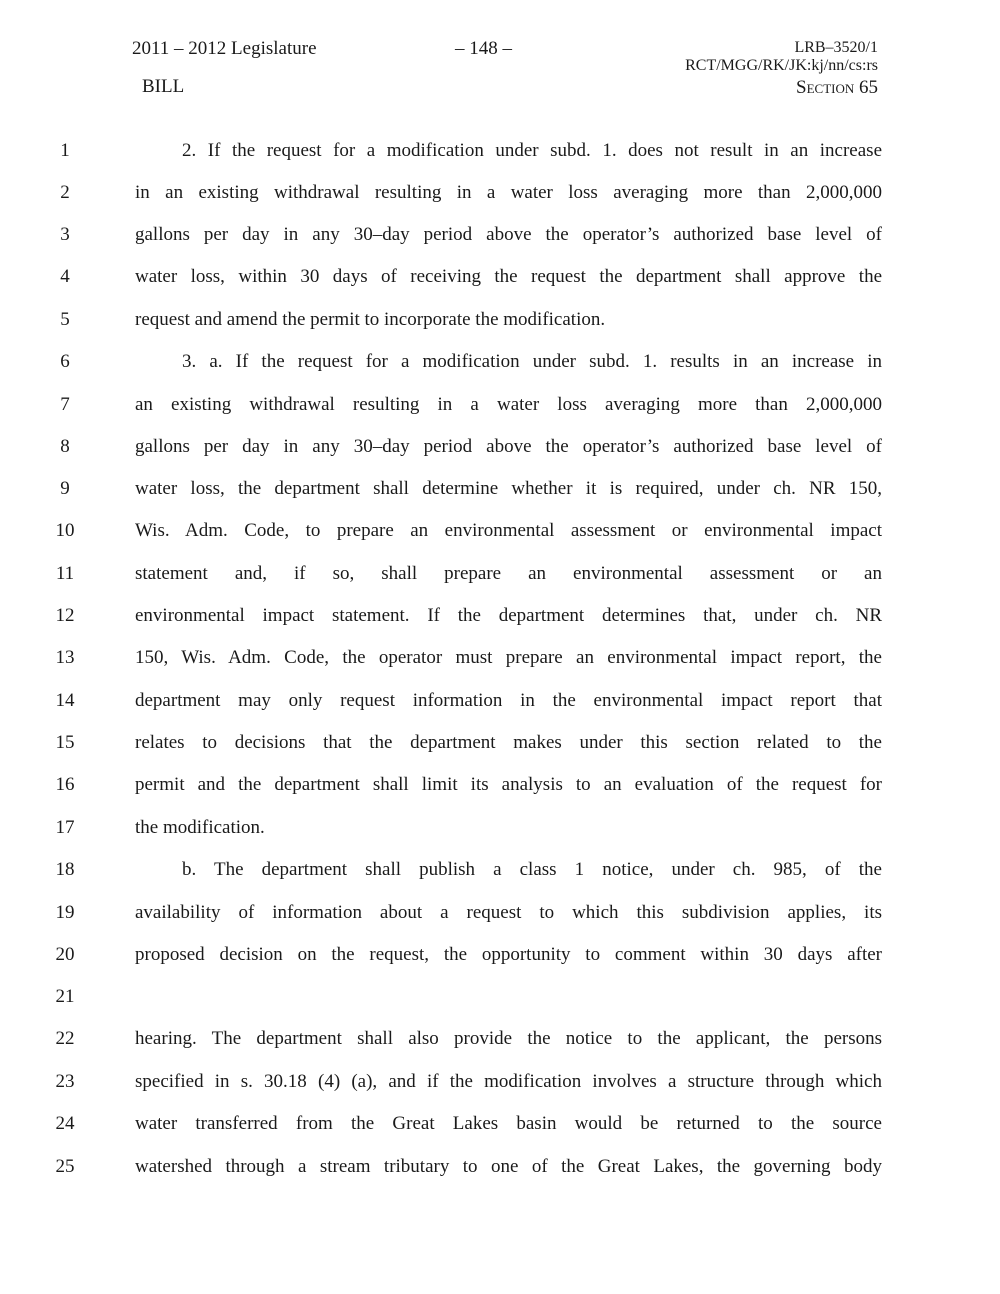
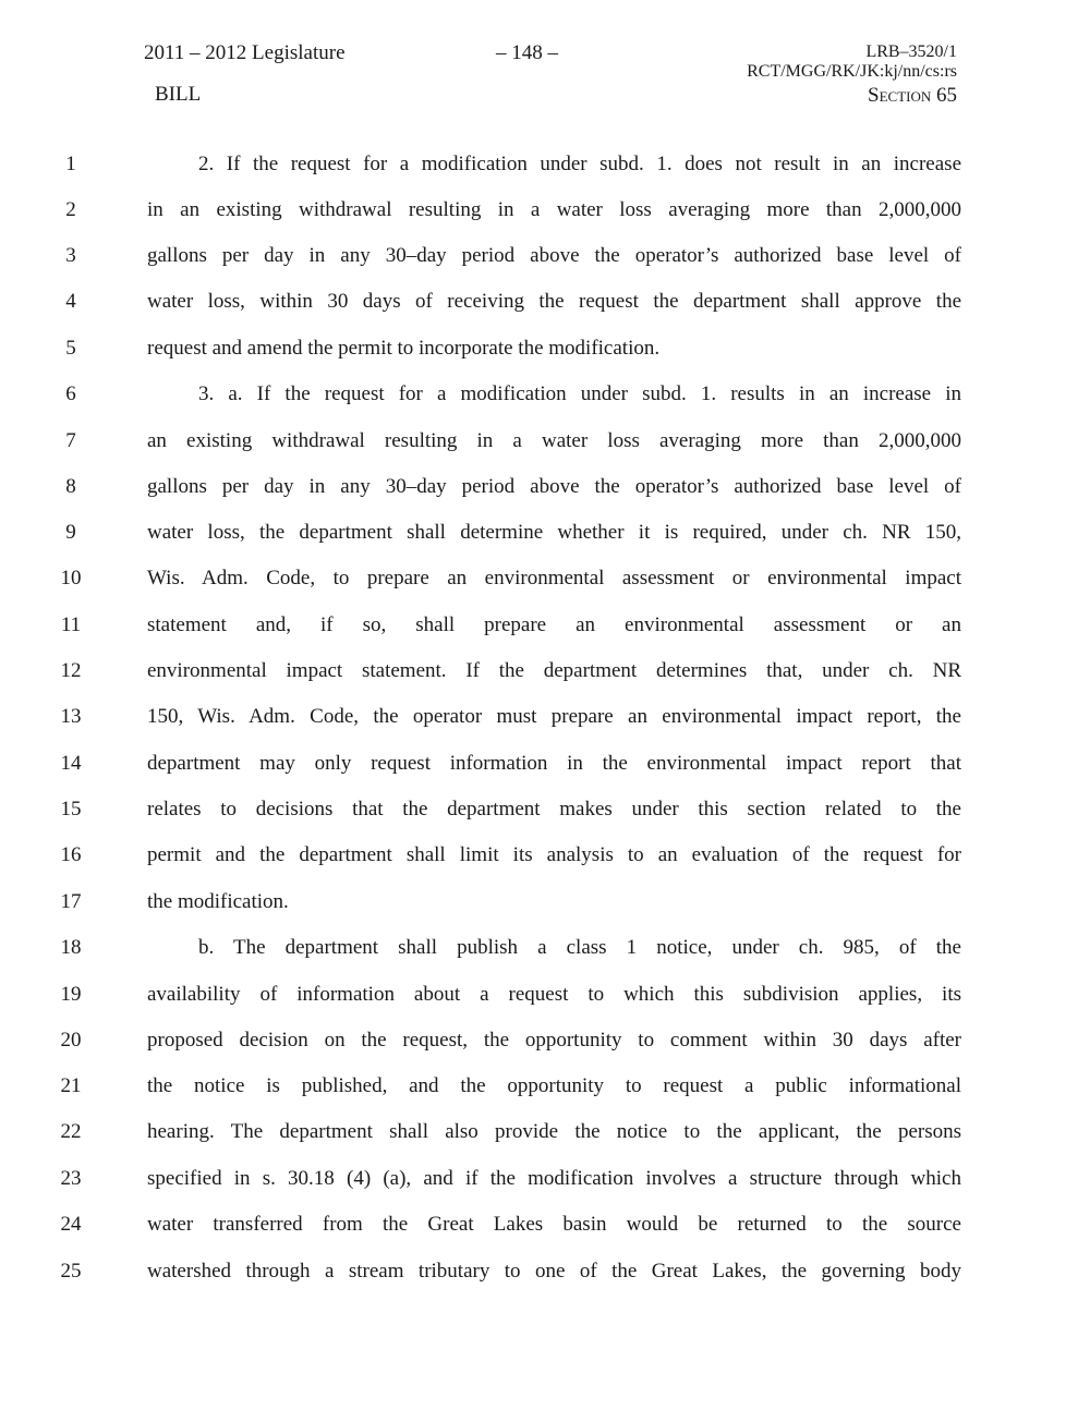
  2011 – 2012 Legislature
  – 148 –
  LRB–3520/1
  RCT/MGG/RK/JK:kj/nn/cs:rs
  BILL
  Section 65
  1
  2. If the request for a modification under subd. 1. does not result in an increase
  2
  in an existing withdrawal resulting in a water loss averaging more than 2,000,000
  3
  gallons per day in any 30–day period above the operator’s authorized base level of
  4
  water loss, within 30 days of receiving the request the department shall approve the
  5
  request and amend the permit to incorporate the modification.
  6
  3. a. If the request for a modification under subd. 1. results in an increase in
  7
  an existing withdrawal resulting in a water loss averaging more than 2,000,000
  8
  gallons per day in any 30–day period above the operator’s authorized base level of
  9
  water loss, the department shall determine whether it is required, under ch. NR 150,
  10
  Wis. Adm. Code, to prepare an environmental assessment or environmental impact
  11
  statement and, if so, shall prepare an environmental assessment or an
  12
  environmental impact statement. If the department determines that, under ch. NR
  13
  150, Wis. Adm. Code, the operator must prepare an environmental impact report, the
  14
  department may only request information in the environmental impact report that
  15
  relates to decisions that the department makes under this section related to the
  16
  permit and the department shall limit its analysis to an evaluation of the request for
  17
  the modification.
  18
  b. The department shall publish a class 1 notice, under ch. 985, of the
  19
  availability of information about a request to which this subdivision applies, its
  20
  proposed decision on the request, the opportunity to comment within 30 days after
  21
+ the notice is published, and the opportunity to request a public informational
  22
  hearing. The department shall also provide the notice to the applicant, the persons
  23
  specified in s. 30.18 (4) (a), and if the modification involves a structure through which
  24
  water transferred from the Great Lakes basin would be returned to the source
  25
  watershed through a stream tributary to one of the Great Lakes, the governing body
